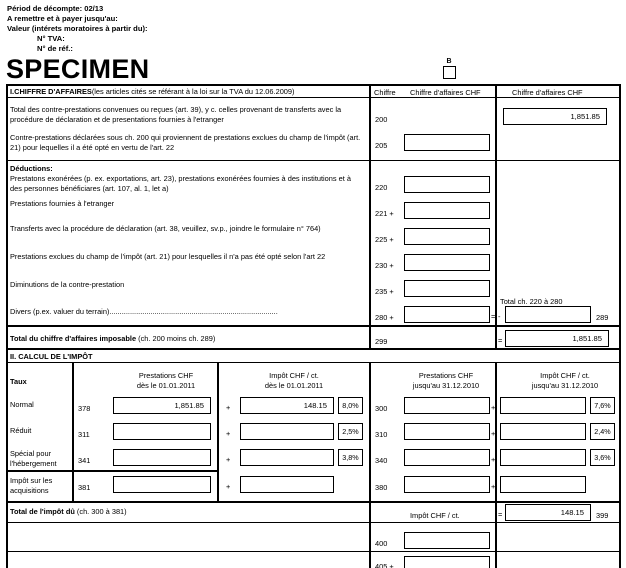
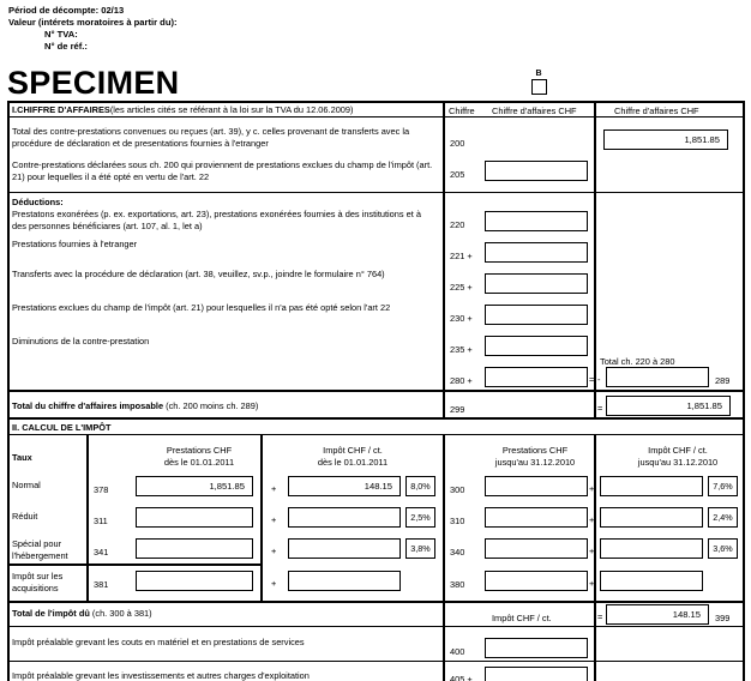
  Périod de décompte: 02/13
- A remettre et à payer jusqu'au:
  Valeur (intérets moratoires à partir du):
  N° TVA:
  N° de réf.:
  SPECIMEN
  I.CHIFFRE D'AFFAIRES(les articles cités se référant à la loi sur la TVA du 12.06.2009)
  Chiffre
  Chiffre d'affaires CHF
  Chiffre d'affaires CHF
  Total des contre-prestations convenues ou reçues (art. 39), y c. celles provenant de transferts avec la procédure de déclaration et de presentations fournies à l'etranger
  Contre-prestations déclarées sous ch. 200 qui proviennent de prestations exclues du champ de l'impôt (art. 21) pour lequelles il a été opté en vertu de l'art. 22
  Déductions:
  Prestatons exonérées (p. ex. exportations, art. 23), prestations exonérées fournies à des institutions et à des personnes bénéficiares (art. 107, al. 1, let a)
  Prestations fournies à l'etranger
  Transferts avec la procédure de déclaration (art. 38, veuillez, sv.p., joindre le formulaire n° 764)
  Prestations exclues du champ de l'impôt (art. 21) pour lesquelles il n'a pas été opté selon l'art 22
  Diminutions de la contre-prestation
- Divers (p.ex. valuer du terrain)..................................................................................
  Total du chiffre d'affaires imposable (ch. 200 moins ch. 289)
  200
  1,851.85
  205
  220
  221 +
  225 +
  230 +
  235 +
  280 +
  =
  Total ch. 220 à 280
  -
  289
  299
  =
  1,851.85
  II. CALCUL DE L'IMPÔT
  Taux
  Prestations CHF
  dès le 01.01.2011
  Impôt CHF / ct.
  dès le 01.01.2011
  Prestations CHF
  jusqu'au 31.12.2010
  Impôt CHF / ct.
  jusqu'au 31.12.2010
  Normal
  378
  1,851.85
  +
  148.15
  8,0%
  300
  +
  7,6%
  Réduit
  311
  +
  2,5%
  310
  +
  2,4%
  Spécial pour
  l'hébergement
  341
  +
  3,8%
  340
  +
  3,6%
  Impôt sur les
  acquisitions
  381
  +
  380
  +
  Total de l'impôt dû (ch. 300 à 381)
  Impôt CHF / ct.
  =
  148.15
  399
+ Impôt préalable grevant les couts en matériel et en prestations de services
  400
+ Impôt préalable grevant les investissements et autres charges d'exploitation
  405 +
